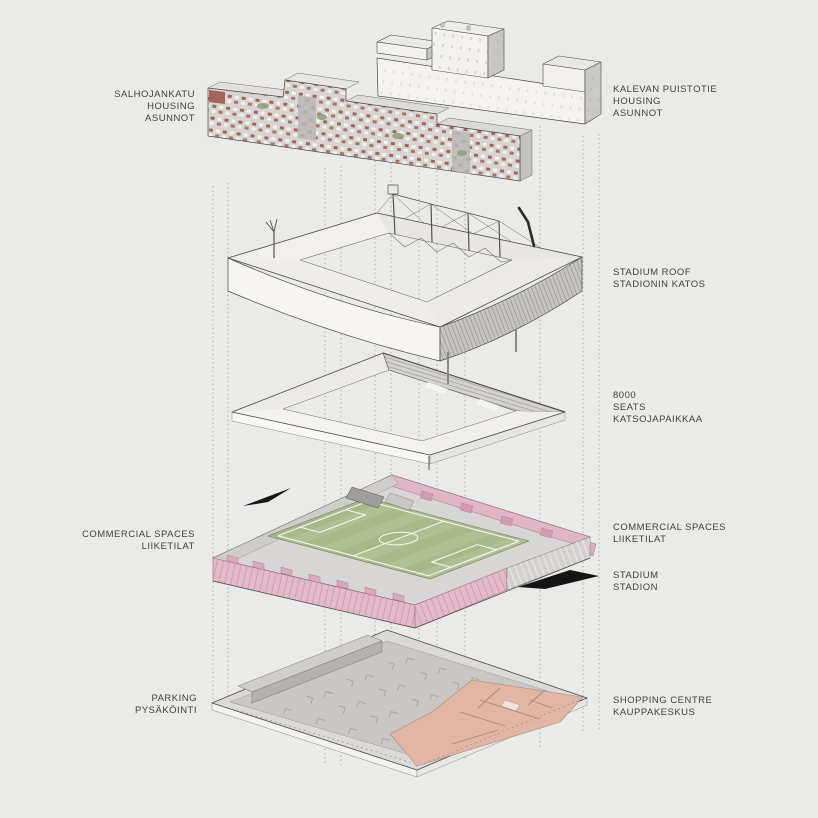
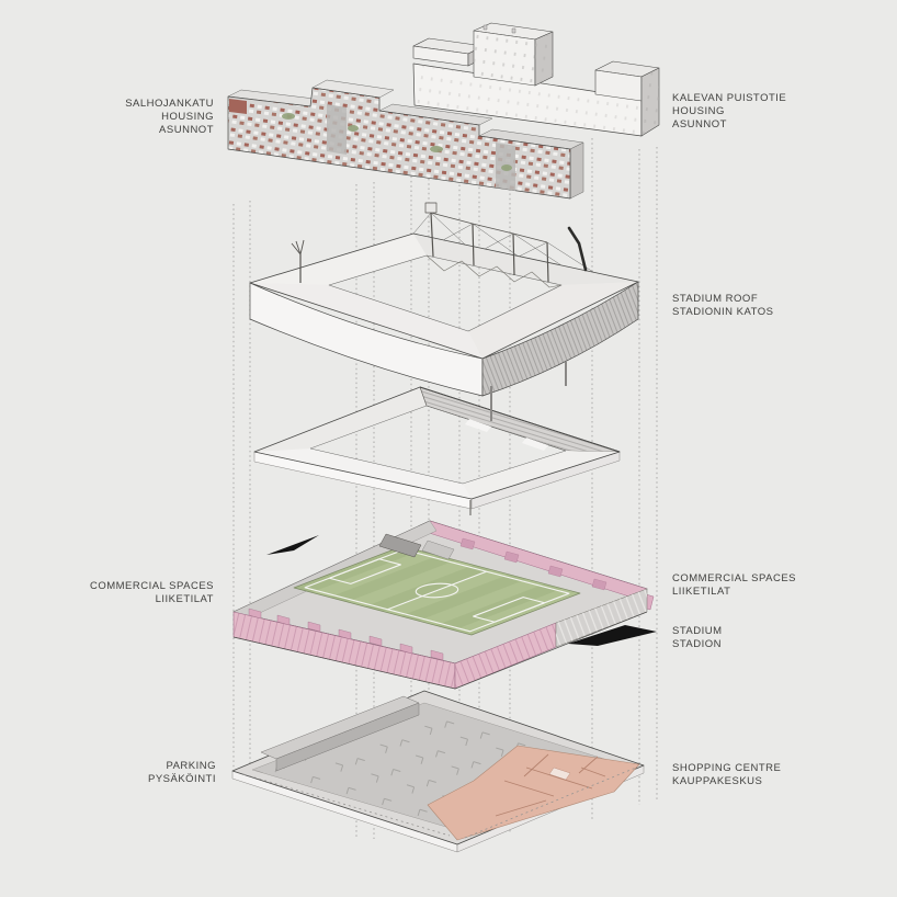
  SALHOJANKATU
  HOUSING
  ASUNNOT
  KALEVAN PUISTOTIE
  HOUSING
  ASUNNOT
  STADIUM ROOF
  STADIONIN KATOS
- 8000
- SEATS
- KATSOJAPAIKKAA
  COMMERCIAL SPACES
  LIIKETILAT
  COMMERCIAL SPACES
  LIIKETILAT
  STADIUM
  STADION
  PARKING
  PYSÄKÖINTI
  SHOPPING CENTRE
  KAUPPAKESKUS
